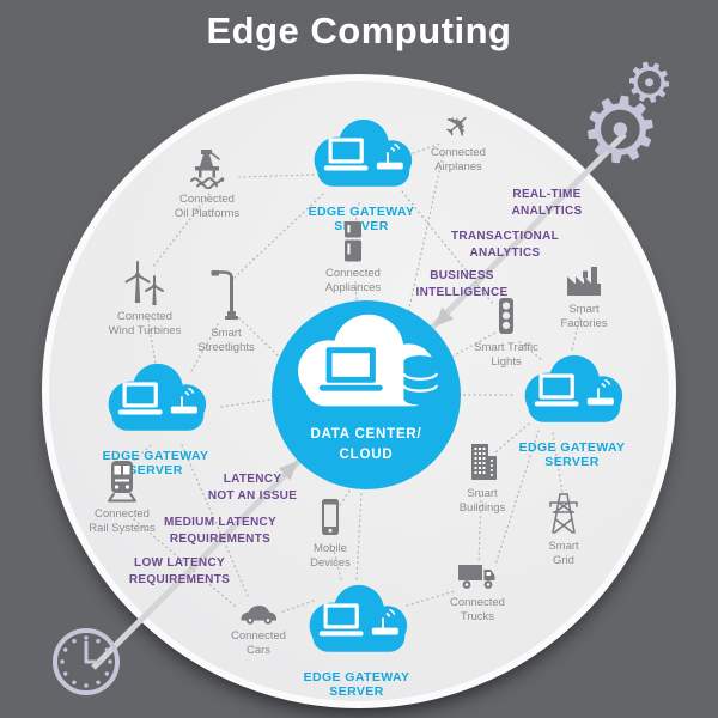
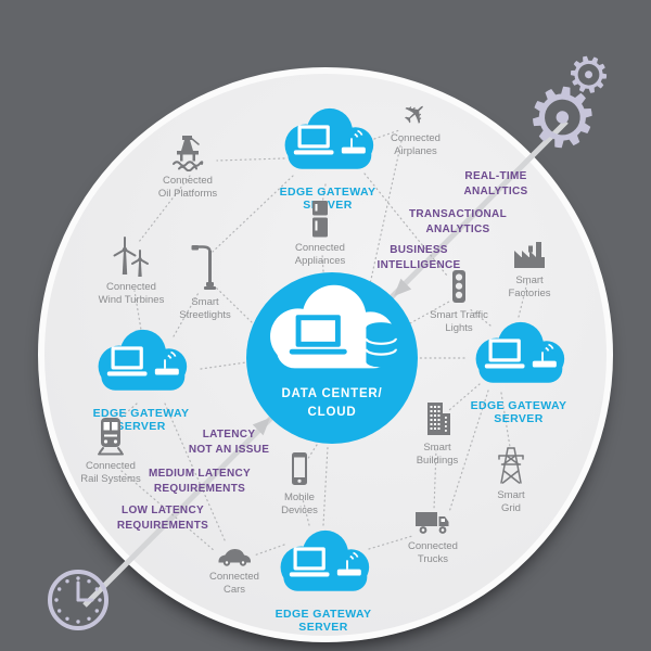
- Edge Computing
  DATA CENTER/
  CLOUD
  EDGE GATEWAY
  EDGE GATEWAY
  ERVER
  EDGE GATEWAY
  SERVER
  EDGE GATEWAY
  SERVER
  Connected
  Oil Platforms
  Connected
  Airplanes
  Connected
  Appliances
  Connected
  Wind Turbines
  Smart
  Streetlights
  Smart Traffic
  Lights
  Smart
  Factories
  Smart
  Buildings
  Smart
  Grid
  Connected
  Trucks
  Mobile
  Devices
  Connected
  Cars
  Connected
  Rail Systems
  REAL-TIME
  ANALYTICS
  TRANSACTIONAL
  ANALYTICS
  BUSINESS
  INTELLIGENCE
  LATENCY
  NOT AN ISSUE
  MEDIUM LATENCY
  REQUIREMENTS
  LOW LATENCY
  REQUIREMENTS
